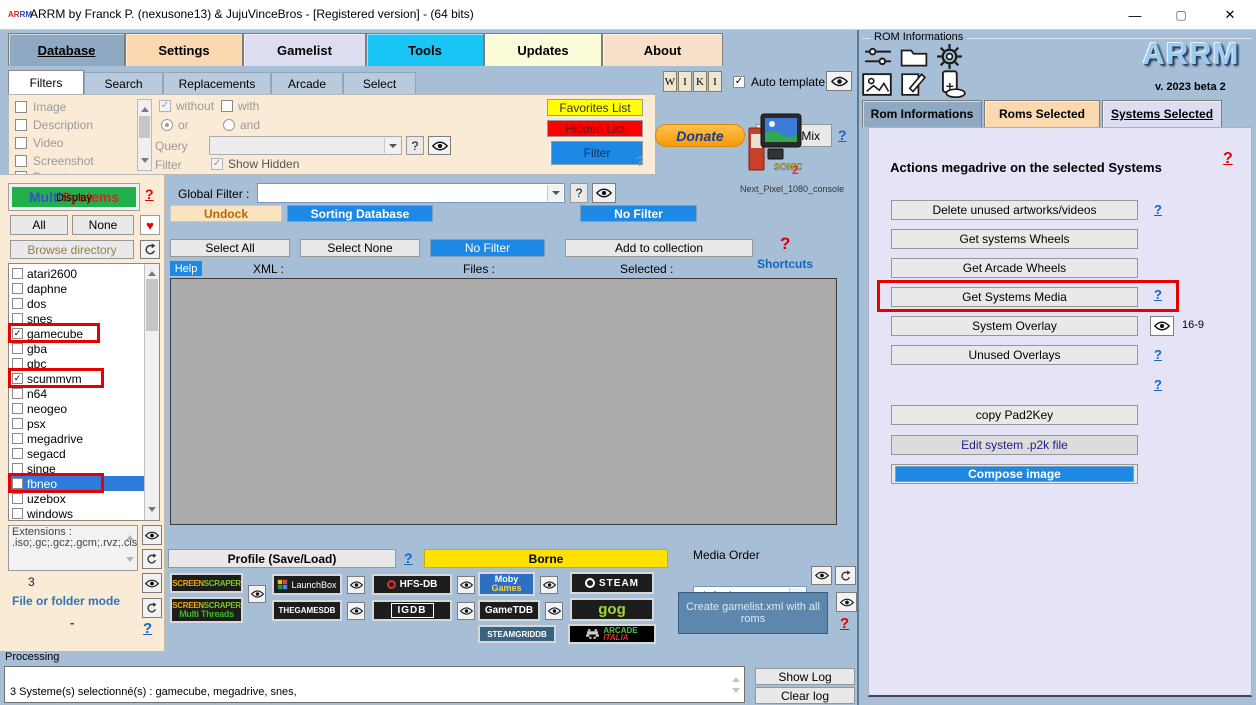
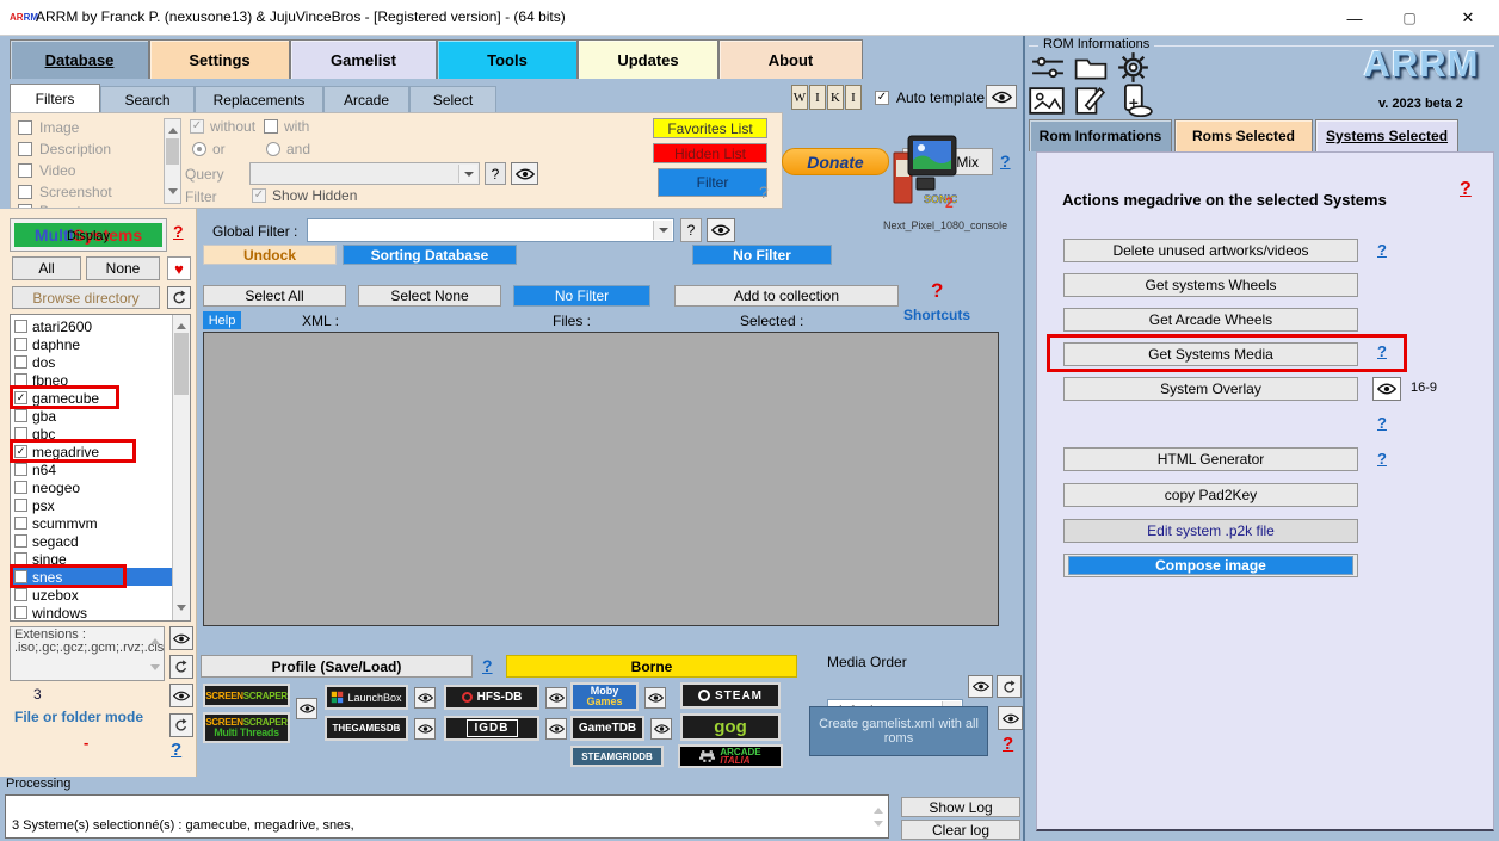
  ARRM
  ARRM by Franck P. (nexusone13) & JujuVinceBros - [Registered version] - (64 bits)
  —
  ▢
  ✕
  Database
  Settings
  Gamelist
  Tools
  Updates
  About
  Filters
  Search
  Replacements
  Arcade
  Select
  Image
  Description
  Video
  Screenshot
  without
  with
  or
  and
  Query
  ?
  Filter
  Show Hidden
  Favorites List
  Hidden List
  Filter
  ?
  W
  I
  K
  I
  Auto template
  Donate
  ?
  Next_Pixel_1080_console
  Global Filter :
  ?
  Undock
  Sorting Database
  No Filter
  Select All
  Select None
  No Filter
  Add to collection
  ?
  Shortcuts
  Help
  XML :
  Files :
  Selected :
  Multi
  Systems
  Display
  ?
  All
  None
  ♥
  Browse directory
  atari2600
  daphne
  dos
- snes
+ fbneo
  gamecube
  gba
  gbc
- scummvm
+ megadrive
  n64
  neogeo
  psx
- megadrive
+ scummvm
  segacd
  singe
- fbneo
+ snes
  uzebox
  windows
  3
  File or folder mode
  -
  ?
  Profile (Save/Load)
  ?
  Borne
  Media Order
  SCREEN
  SCRAPER
  SCREENSCRAPER
  Multi Threads
  LaunchBox
  THEGAMESDB
  HFS-DB
  IGDB
  Moby
  Games
  GameTDB
  STEAMGRIDDB
  STEAM
  gog
  ARCADE
  ITALIA
  Create gamelist.xml with all roms
  ?
  Processing
  3 Systeme(s) selectionné(s) : gamecube, megadrive, snes,
  Show Log
  Clear log
  ROM Informations
  ARRM
  v. 2023 beta 2
  Rom Informations
  Roms Selected
  Systems Selected
  ?
  Actions megadrive on the selected Systems
  Delete unused artworks/videos
  ?
  Get systems Wheels
  Get Arcade Wheels
  Get Systems Media
  ?
  System Overlay
  16-9
- Unused Overlays
  ?
+ HTML Generator
  ?
  copy Pad2Key
  Edit system .p2k file
  Compose image
